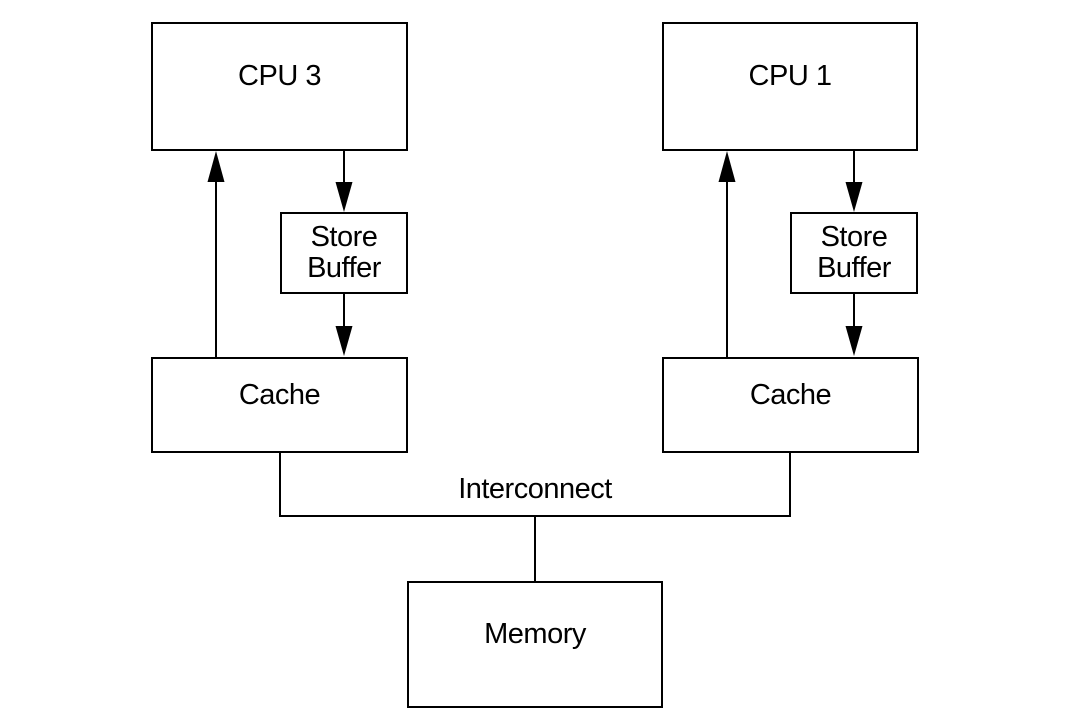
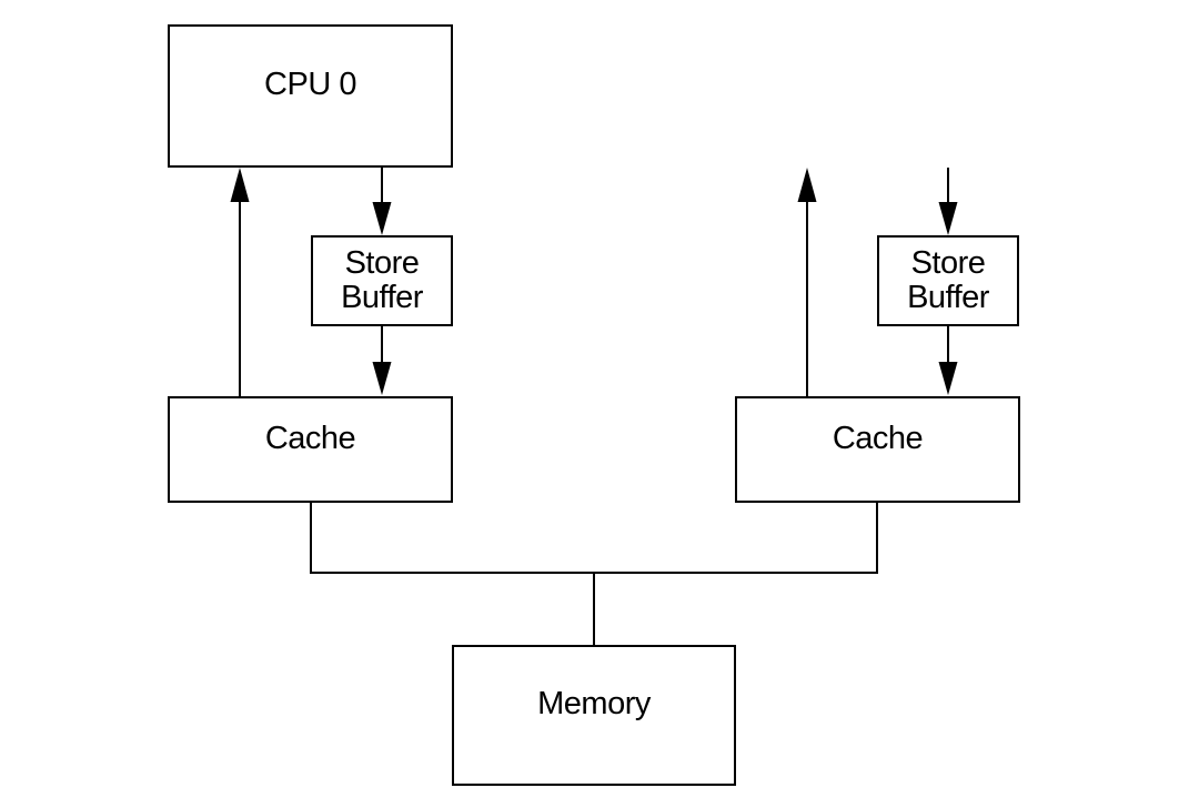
- CPU 3
+ CPU 0
- CPU 1
  Store Buffer
  Store Buffer
  Cache
  Cache
  Memory
- Interconnect
